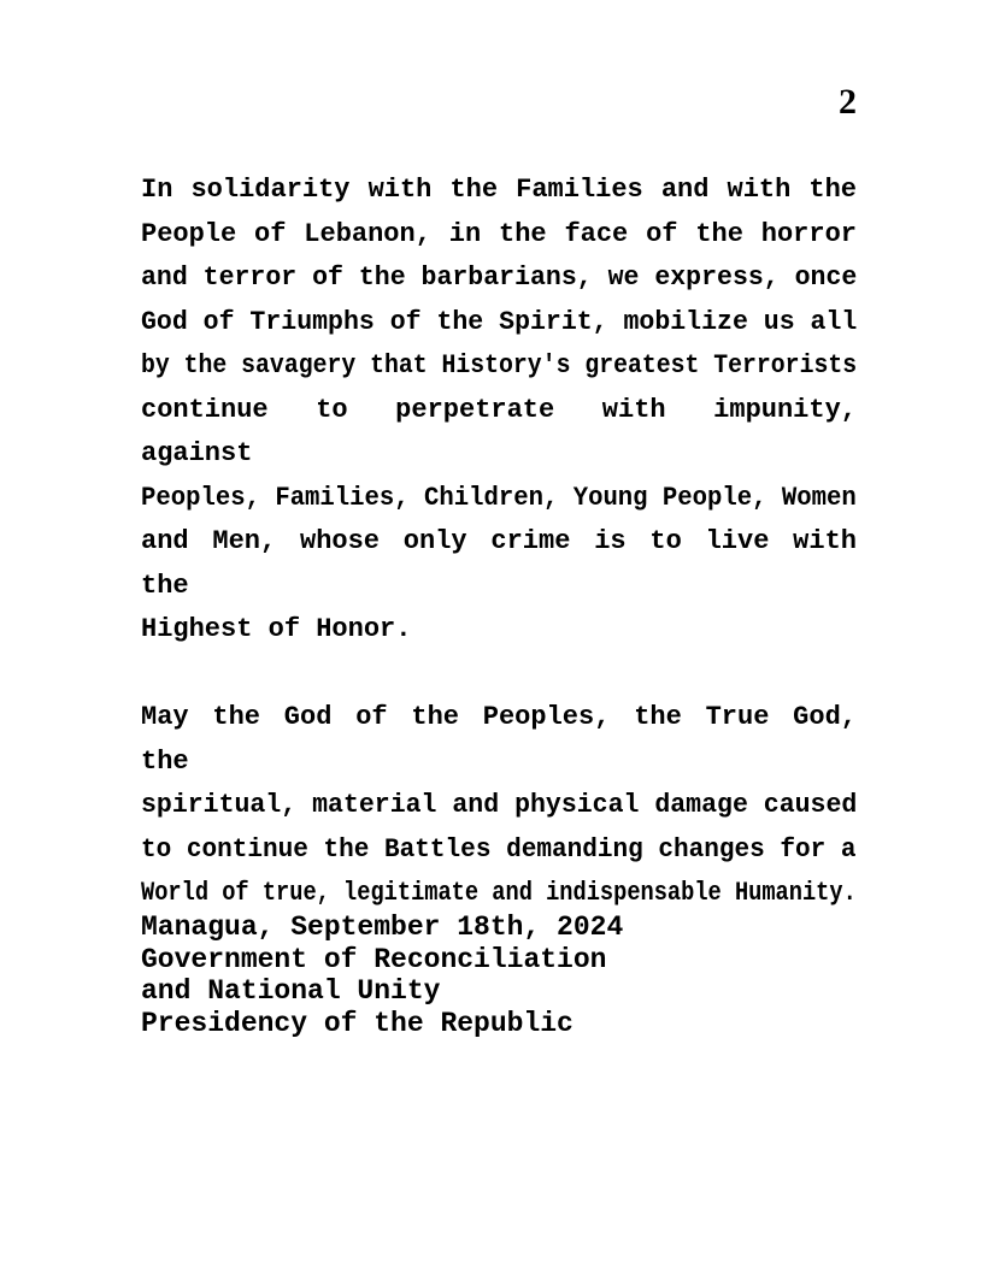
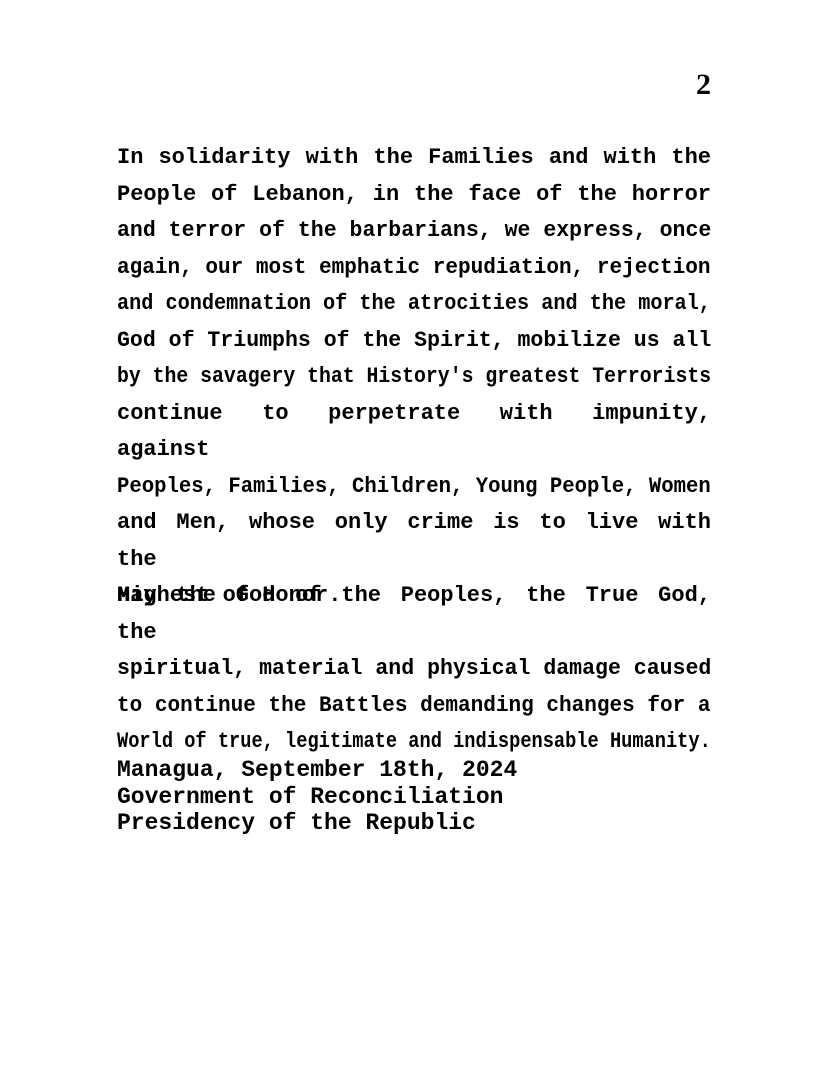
  2
  In solidarity with the Families and with the
  People of Lebanon, in the face of the horror
  and terror of the barbarians, we express, once
+ again, our most emphatic repudiation, rejection
+ and condemnation of the atrocities and the moral,
  God of Triumphs of the Spirit, mobilize us all
  by the savagery that History's greatest Terrorists
  continue to perpetrate with impunity, against
  Peoples, Families, Children, Young People, Women
  and Men, whose only crime is to live with the
  Highest of Honor.
  May the God of the Peoples, the True God, the
  spiritual, material and physical damage caused
  to continue the Battles demanding changes for a
  World of true, legitimate and indispensable Humanity.
  Managua, September 18th, 2024
  Government of Reconciliation
- and National Unity
  Presidency of the Republic
